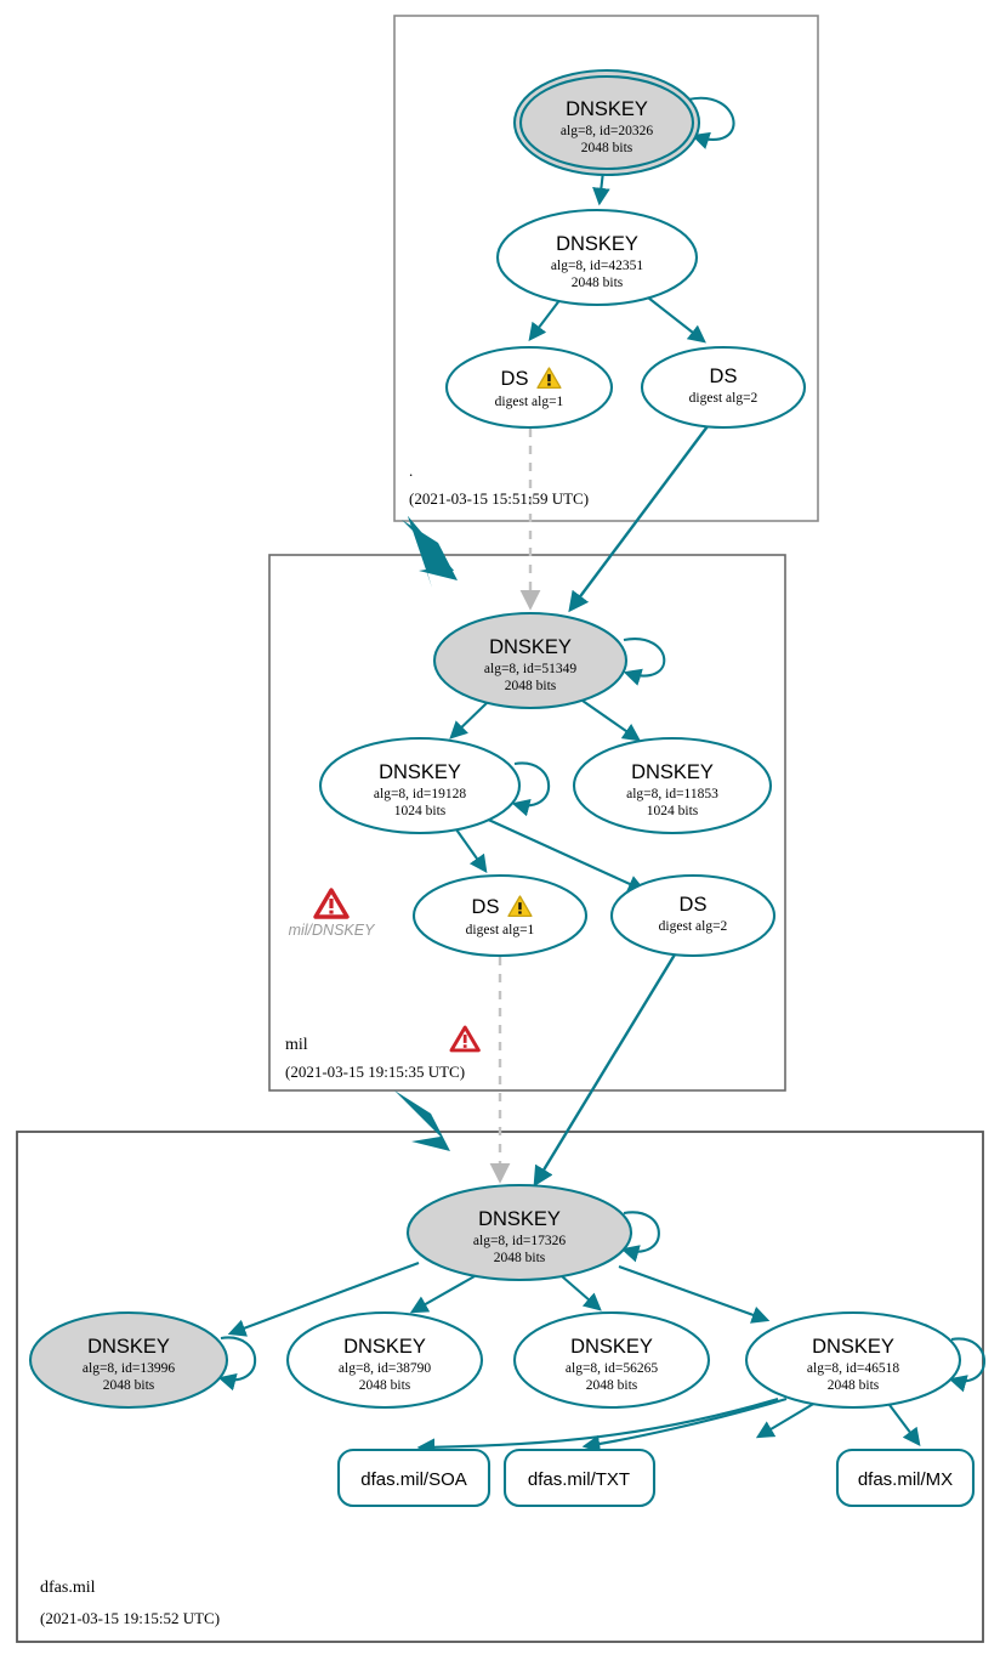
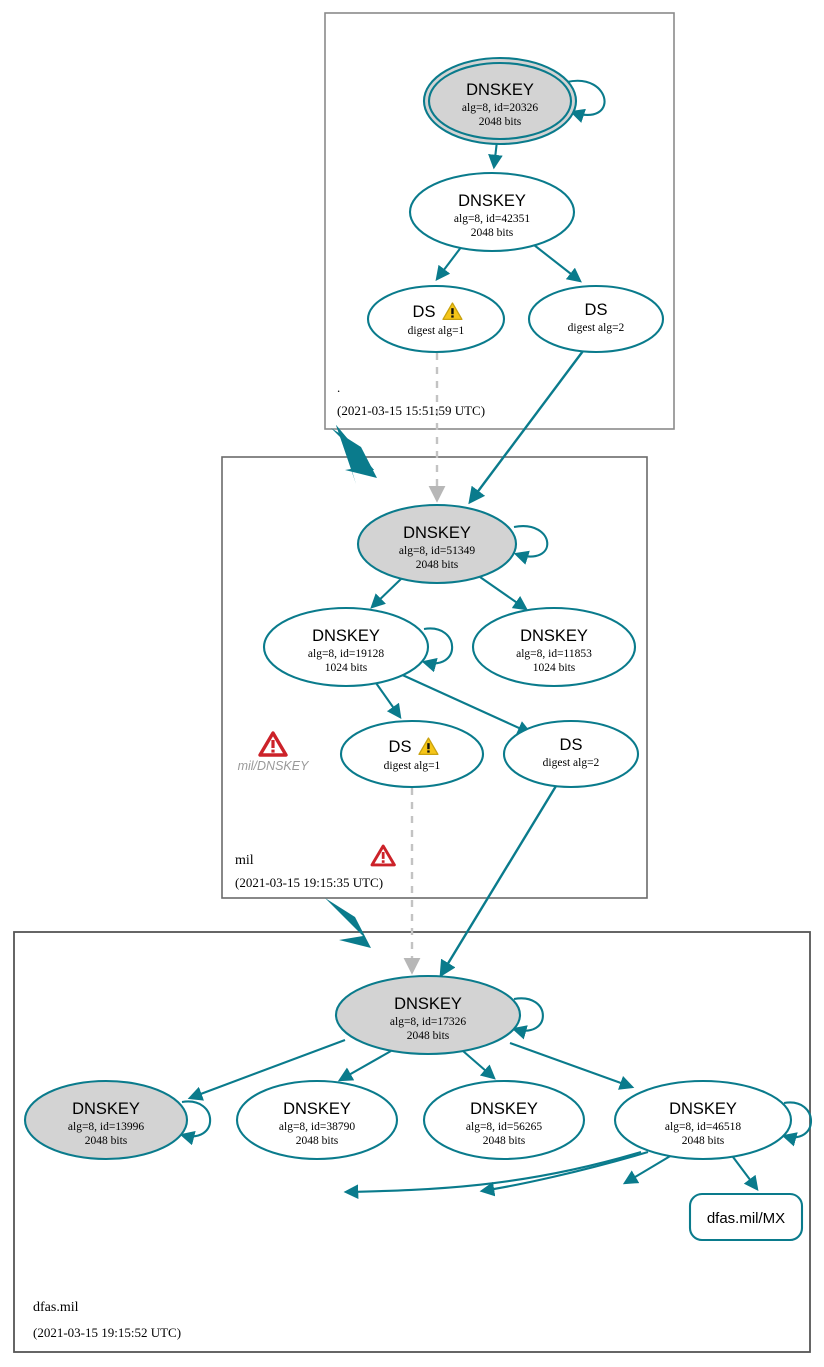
  DNSKEY
  alg=8, id=20326
  2048 bits
  DNSKEY
  alg=8, id=42351
  2048 bits
  DS
  digest alg=1
  DS
  digest alg=2
  DNSKEY
  alg=8, id=51349
  2048 bits
  DNSKEY
  alg=8, id=19128
  1024 bits
  DNSKEY
  alg=8, id=11853
  1024 bits
  DS
  digest alg=1
  DS
  digest alg=2
  mil/DNSKEY
  DNSKEY
  alg=8, id=17326
  2048 bits
  DNSKEY
  alg=8, id=13996
  2048 bits
  DNSKEY
  alg=8, id=38790
  2048 bits
  DNSKEY
  alg=8, id=56265
  2048 bits
  DNSKEY
  alg=8, id=46518
  2048 bits
- dfas.mil/SOA
- dfas.mil/TXT
  dfas.mil/MX
  .
  (2021-03-15 15:51:59 UTC)
  mil
  (2021-03-15 19:15:35 UTC)
  dfas.mil
  (2021-03-15 19:15:52 UTC)
